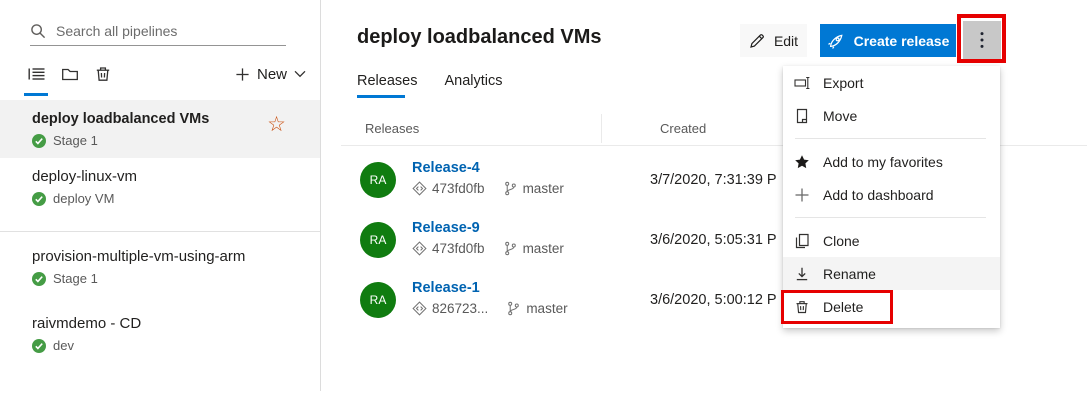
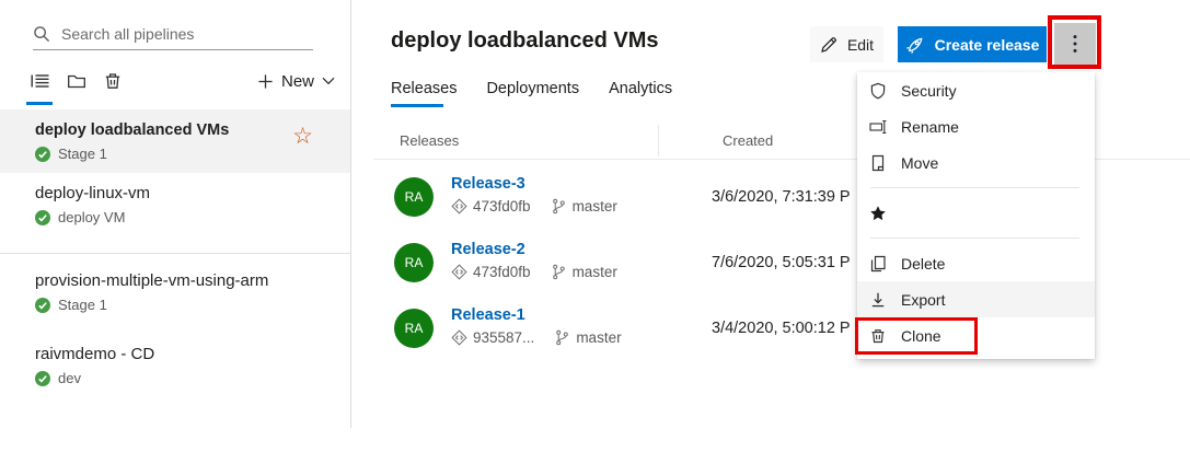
  Search all pipelines
  New
  deploy loadbalanced VMs
  Stage 1
  ☆
  deploy-linux-vm
  deploy VM
  provision-multiple-vm-using-arm
  Stage 1
  raivmdemo - CD
  dev
  deploy loadbalanced VMs
  Edit
  Create release
  Releases
+ Deployments
  Analytics
  Releases
  Created
  RA
- Release-4
+ Release-3
  473fd0fb
  master
- 3/7/2020, 7:31:39 P
+ 3/6/2020, 7:31:39 P
  RA
- Release-9
+ Release-2
  473fd0fb
  master
- 3/6/2020, 5:05:31 P
+ 7/6/2020, 5:05:31 P
  RA
  Release-1
- 826723...
+ 935587...
  master
- 3/6/2020, 5:00:12 P
+ 3/4/2020, 5:00:12 P
+ Security
- Export
+ Rename
  Move
- Add to my favorites
- Add to dashboard
- Clone
+ Delete
- Rename
+ Export
- Delete
+ Clone
